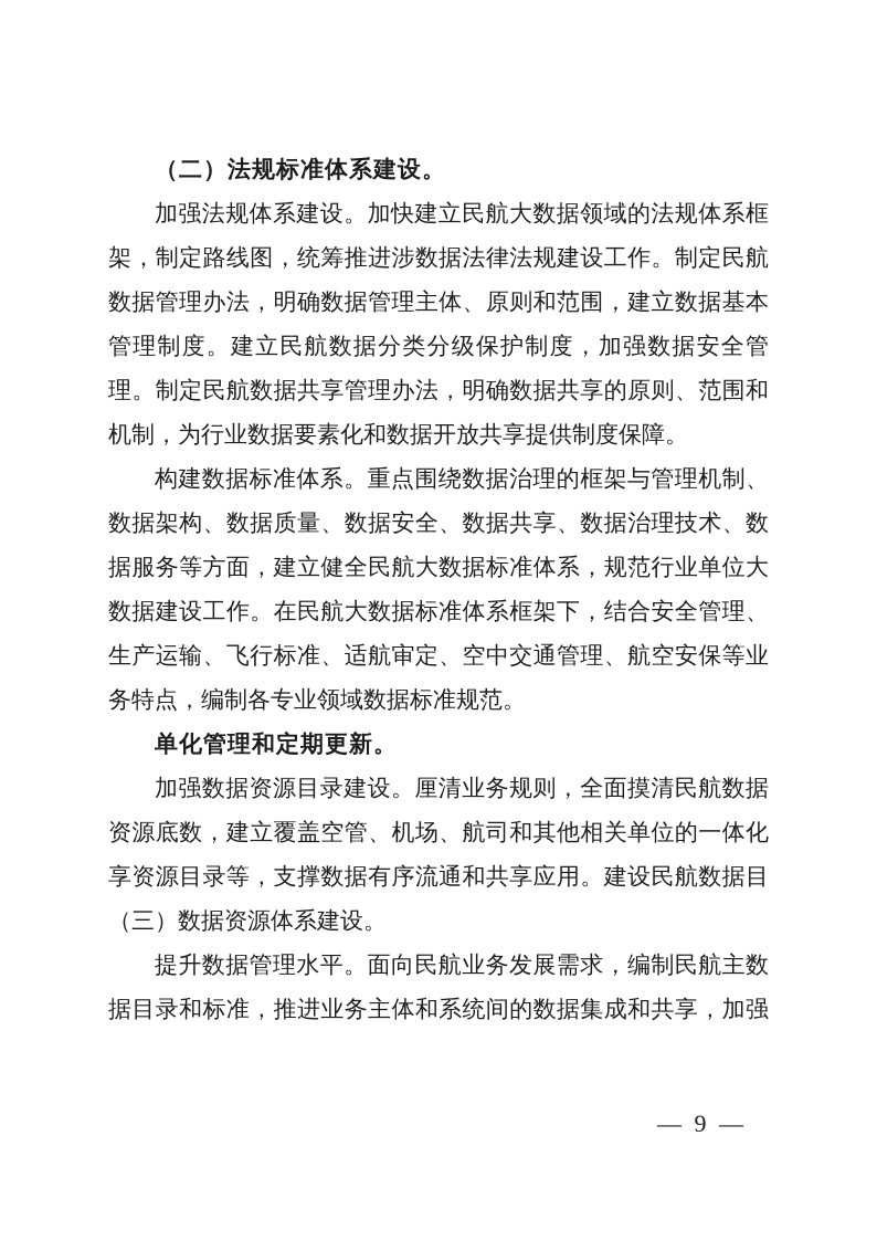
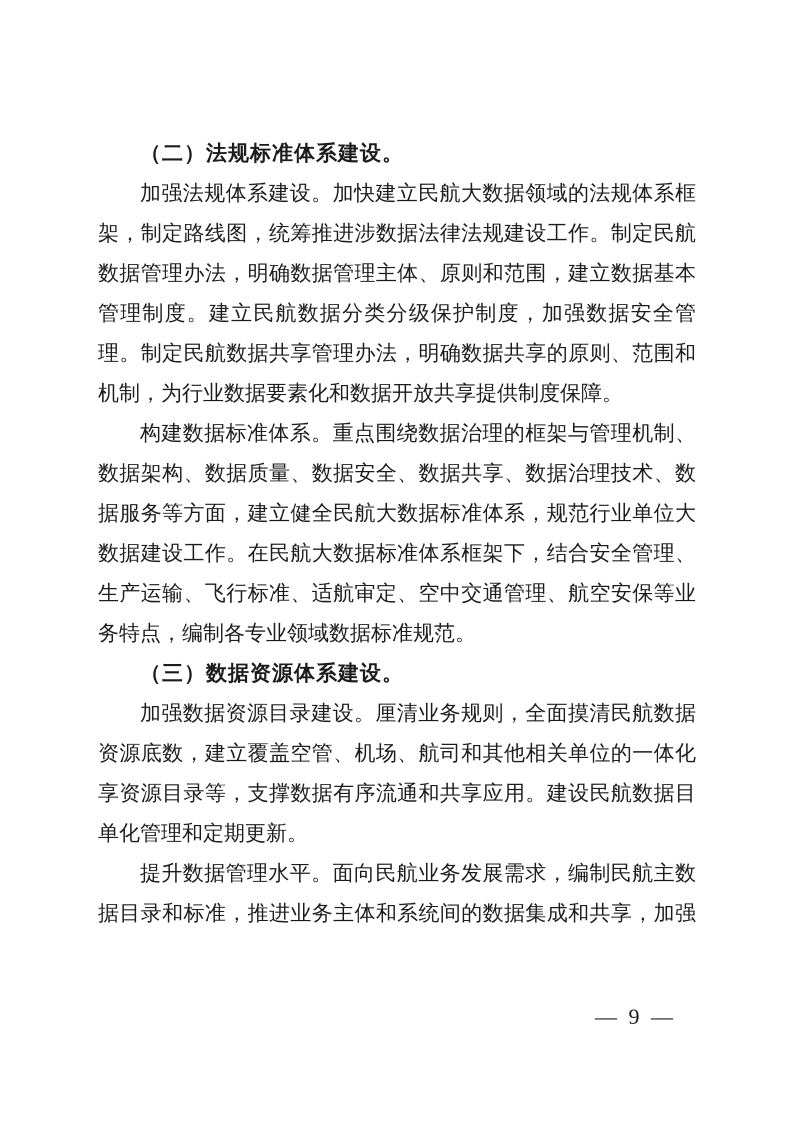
  （二）法规标准体系建设。
  加强法规体系建设。加快建立民航大数据领域的法规体系框
  架，制定路线图，统筹推进涉数据法律法规建设工作。制定民航
  数据管理办法，明确数据管理主体、原则和范围，建立数据基本
  管理制度。建立民航数据分类分级保护制度，加强数据安全管
  理。制定民航数据共享管理办法，明确数据共享的原则、范围和
  机制，为行业数据要素化和数据开放共享提供制度保障。
  构建数据标准体系。重点围绕数据治理的框架与管理机制、
  数据架构、数据质量、数据安全、数据共享、数据治理技术、数
  据服务等方面，建立健全民航大数据标准体系，规范行业单位大
  数据建设工作。在民航大数据标准体系框架下，结合安全管理、
  生产运输、飞行标准、适航审定、空中交通管理、航空安保等业
  务特点，编制各专业领域数据标准规范。
- 单化管理和定期更新。
+ （三）数据资源体系建设。
  加强数据资源目录建设。厘清业务规则，全面摸清民航数据
  资源底数，建立覆盖空管、机场、航司和其他相关单位的一体化
  享资源目录等，支撑数据有序流通和共享应用。建设民航数据目
- （三）数据资源体系建设。
+ 单化管理和定期更新。
  提升数据管理水平。面向民航业务发展需求，编制民航主数
  据目录和标准，推进业务主体和系统间的数据集成和共享，加强
  — 9 —
